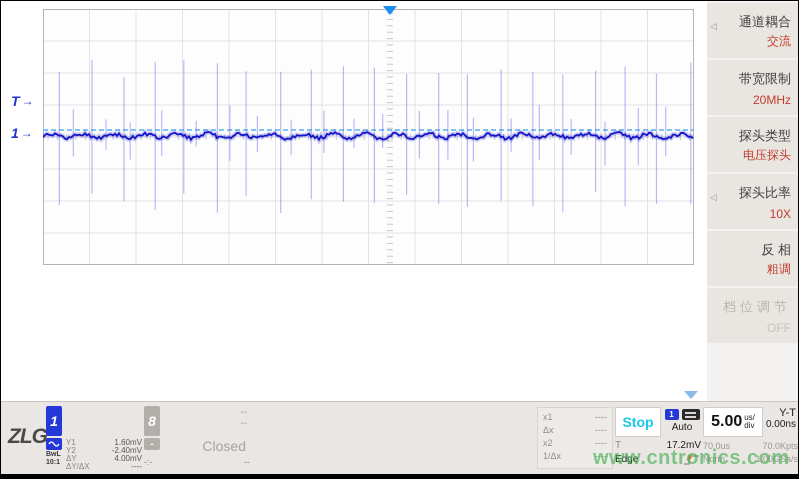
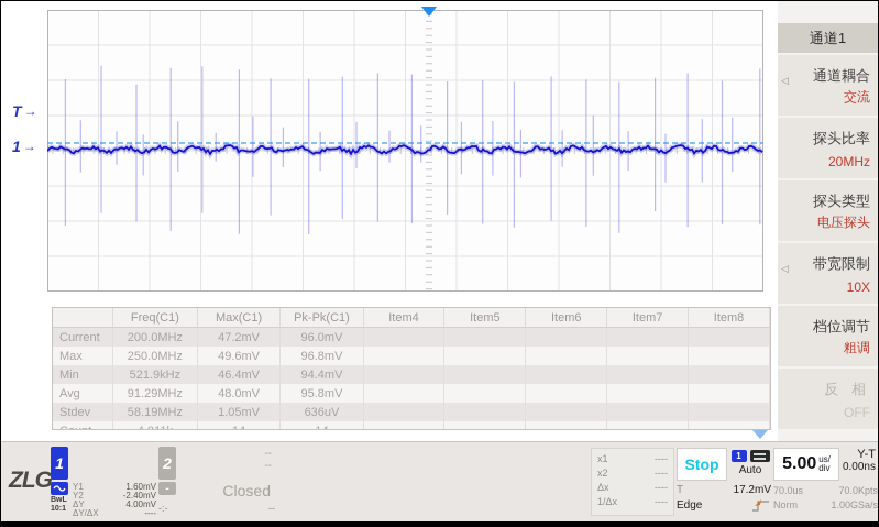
  T
  →
  1
  →
+ 	Freq(C1)	Max(C1)	Pk-Pk(C1)	Item4	Item5	Item6	Item7	Item8
+ Current	200.0MHz	47.2mV	96.0mV
+ Max	250.0MHz	49.6mV	96.8mV
+ Min	521.9kHz	46.4mV	94.4mV
+ Avg	91.29MHz	48.0mV	95.8mV
+ Stdev	58.19MHz	1.05mV	636uV
+ 通道1
  ◁
  通道耦合
  交流
- 带宽限制
+ 探头比率
  20MHz
  探头类型
  电压探头
  ◁
- 探头比率
+ 带宽限制
  10X
- 反 相
+ 档位调节
  粗调
- 档位调节
+ 反 相
  OFF
  ZLG
  1
  Y1
  1.60mV
  Y2
  -2.40mV
  ΔY
  4.00mV
  ΔY/ΔX
  ----
- 8
+ 2
  --
  --
  -
  Closed
  -:-
  --
  x1
  ----
- Δx
+ x2
  ----
- x2
+ Δx
  ----
  1/Δx
  ----
  Stop
  1
  Auto
  T
  17.2mV
  Edge
  5.00
  us/
  div
  Y-T
  0.00ns
  70.0us
  70.0Kpts
  Norm
  1.00GSa/s
- www.cntronics.com
